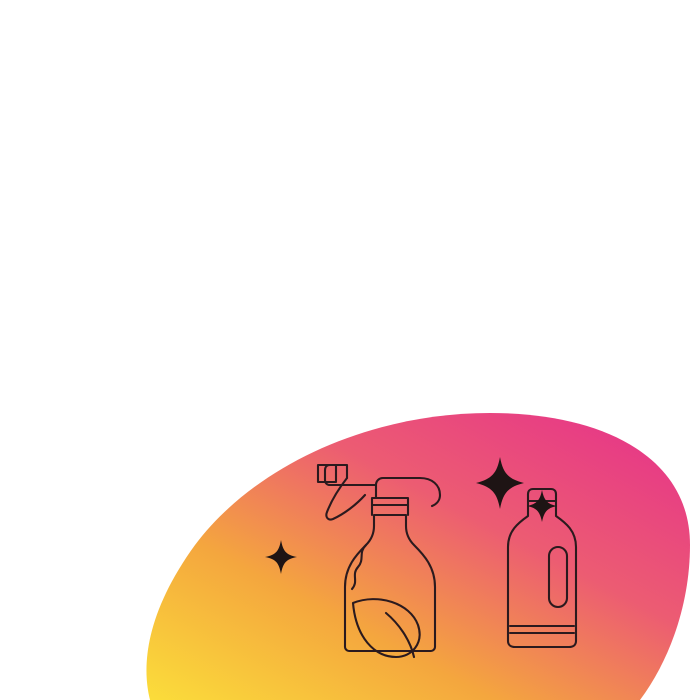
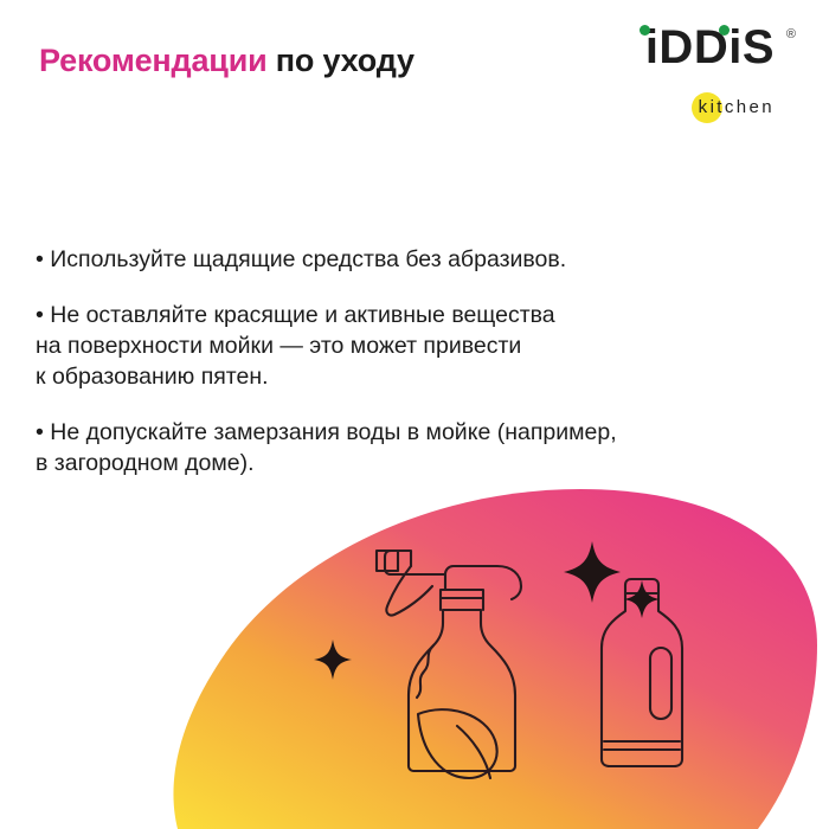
+ Рекомендации по уходу
+ iDDiS
+ ®
+ kitchen
+ • Используйте щадящие средства без абразивов.
+ • Не оставляйте красящие и активные вещества
+ на поверхности мойки — это может привести
+ к образованию пятен.
+ • Не допускайте замерзания воды в мойке (например,
+ в загородном доме).
